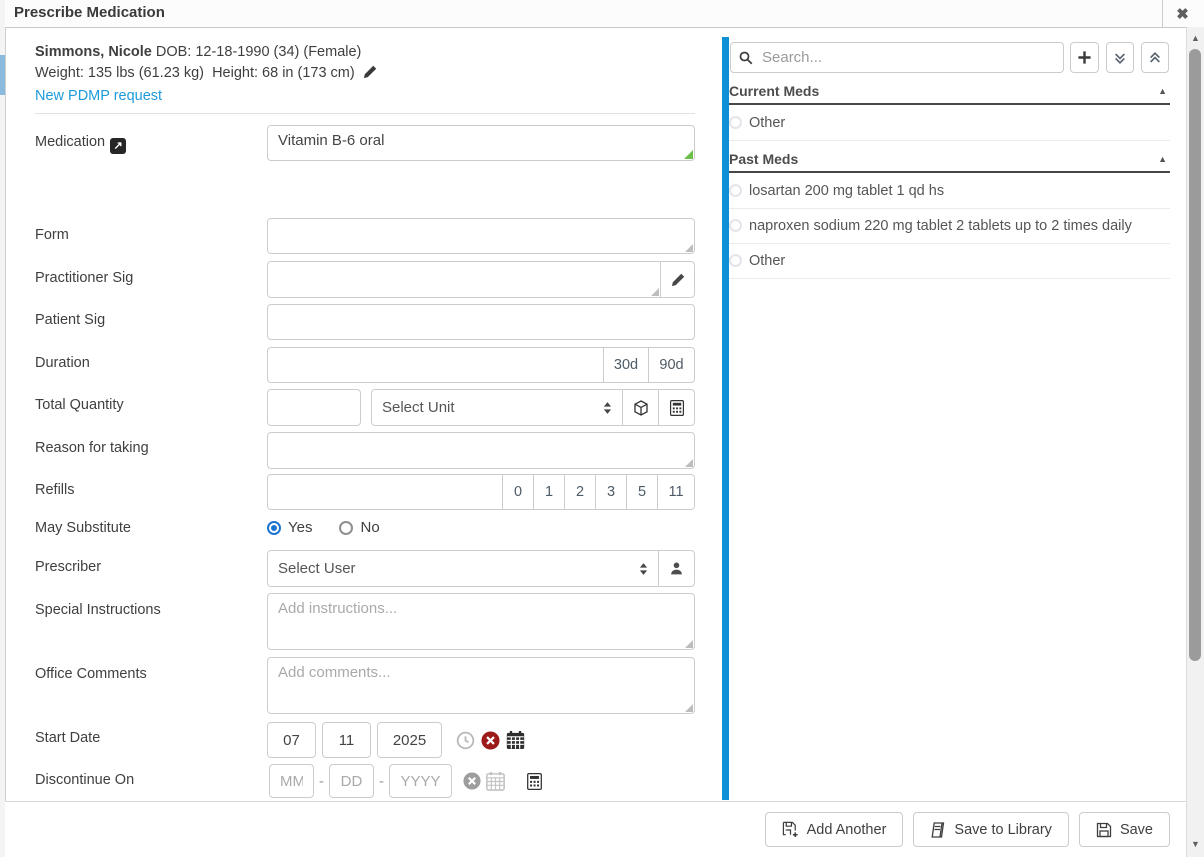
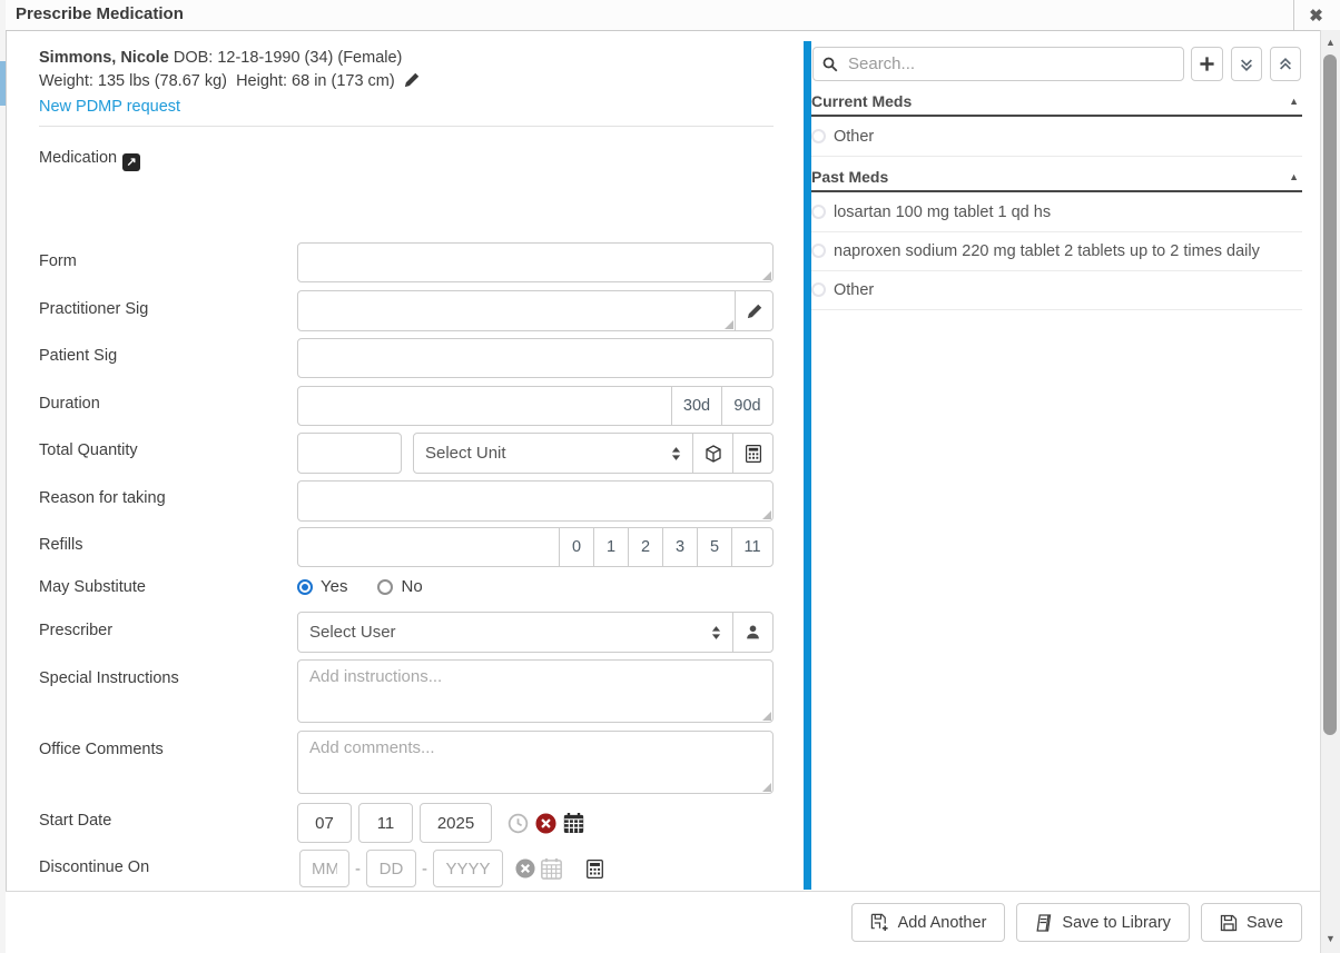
  Prescribe Medication
  ✖
  Simmons, Nicole DOB: 12-18-1990 (34) (Female)
- Weight: 135 lbs (61.23 kg) Height: 68 in (173 cm)
+ Weight: 135 lbs (78.67 kg) Height: 68 in (173 cm)
  New PDMP request
  Medication ↗
- Vitamin B-6 oral
  Form
  Practitioner Sig
  Patient Sig
  Duration
  30d
  90d
  Total Quantity
  Select Unit
  Reason for taking
  Refills
  0
  1
  2
  3
  5
  11
  May Substitute
  Yes
  No
  Prescriber
  Select User
  Special Instructions
  Add instructions...
  Office Comments
  Add comments...
  Start Date
  07
  11
  2025
  Discontinue On
  MM
  -
  DD
  -
  YYYY
  Search...
  Current Meds
  ▲
  Other
  Past Meds
  ▲
- losartan 200 mg tablet 1 qd hs
+ losartan 100 mg tablet 1 qd hs
  naproxen sodium 220 mg tablet 2 tablets up to 2 times daily
  Other
  Add Another
  Save to Library
  Save
  ▲
  ▼
